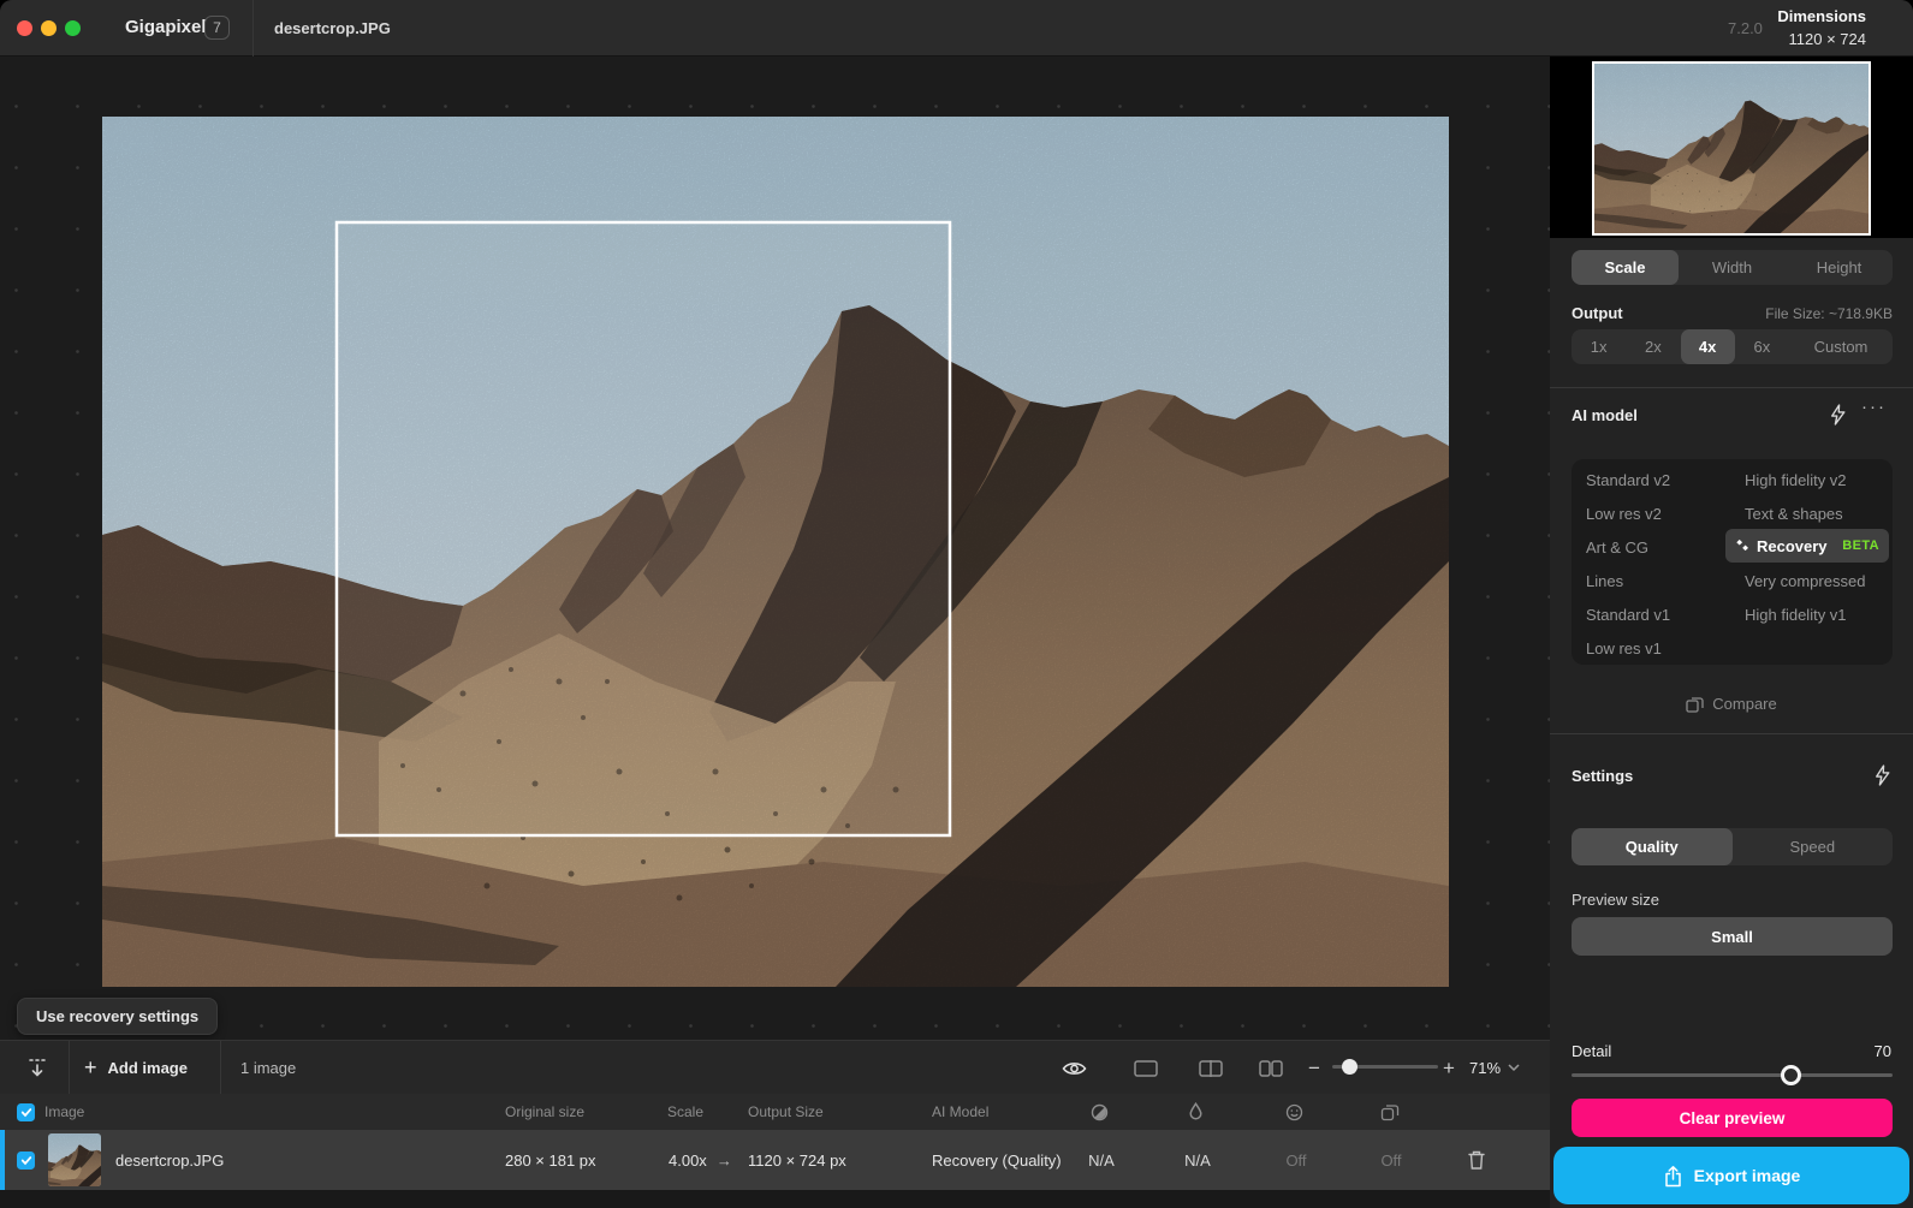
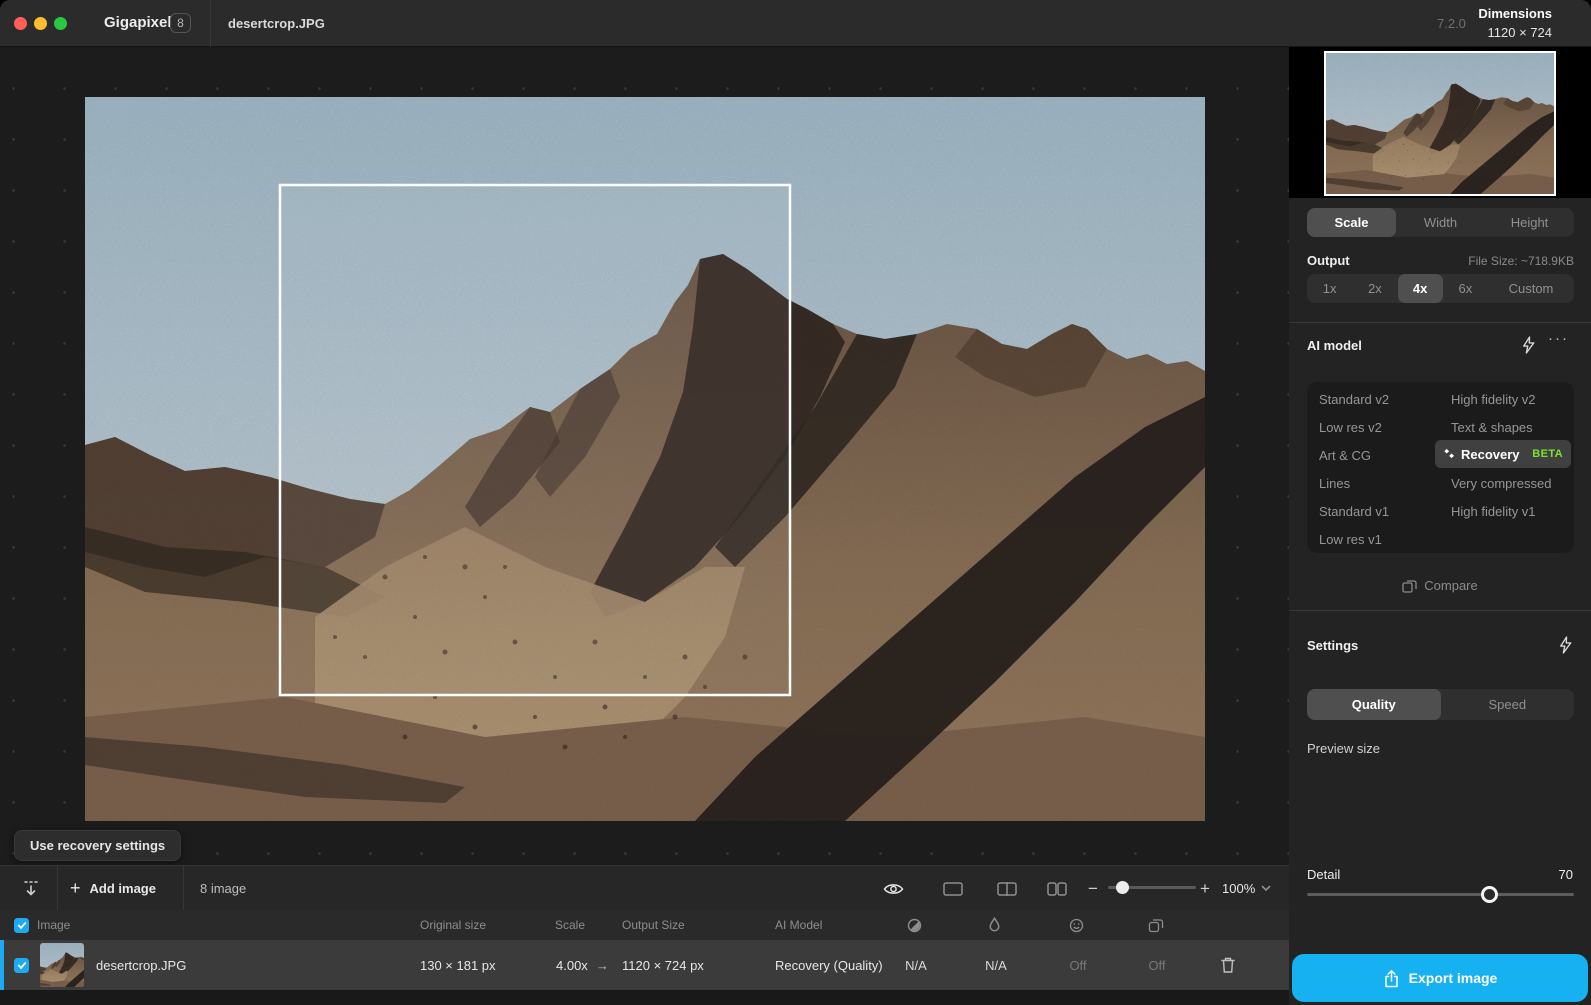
  Gigapixel
- 7
+ 8
  desertcrop.JPG
  7.2.0
  Dimensions
  1120 × 724
  Use recovery settings
  +
  Add image
- 1 image
+ 8 image
  −
  +
- 71%
+ 100%
  Image
  Original size
  Scale
  Output Size
  AI Model
  desertcrop.JPG
- 280 × 181 px
+ 130 × 181 px
  4.00x
  →
  1120 × 724 px
  Recovery (Quality)
  N/A
  N/A
  Off
  Off
  Scale
  Width
  Height
  Output
  File Size: ~718.9KB
  1x
  2x
  4x
  6x
  Custom
  AI model
  ···
  Standard v2
  Low res v2
  Art & CG
  Lines
  Standard v1
  Low res v1
  High fidelity v2
  Text & shapes
  Recovery
  BETA
  Very compressed
  High fidelity v1
  Compare
  Settings
  Quality
  Speed
  Preview size
- Small
  Detail
  70
- Clear preview
  Export image
